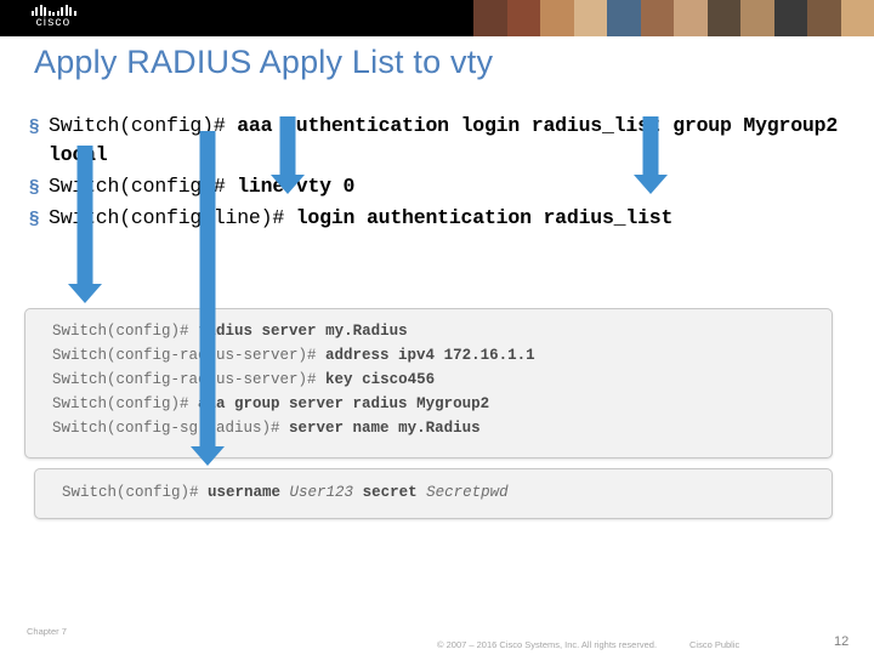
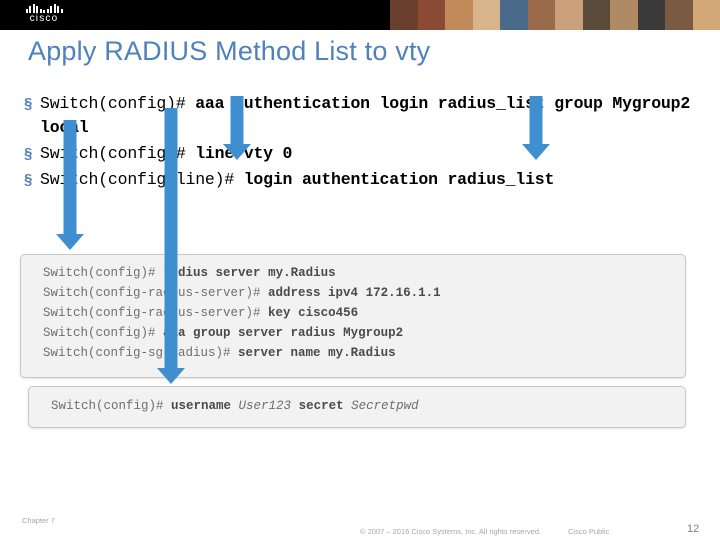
  cisco
- Apply RADIUS Apply List to vty
+ Apply RADIUS Method List to vty
  §
  Switch(config)# aaauthentication login radius_li group Mygroup2 lol
  §
  Swch(config# line vty 0
  §
  Swch(configline)# login authentication radius_list
  Switch(config)# dius server my.Radius
  Switch(config-raus-server)# address ipv4 172.16.1.1
  Switch(config-raus-server)# key cisco456
  Switch(config)# a group server radius Mygroup2
  Switch(config-sgadius)# server name my.Radius
  Switch(config)# username User123 secret Secretpwd
  Chapter 7
  © 2007 – 2016 Cisco Systems, Inc. All rights reserved.
  Cisco Public
  12
